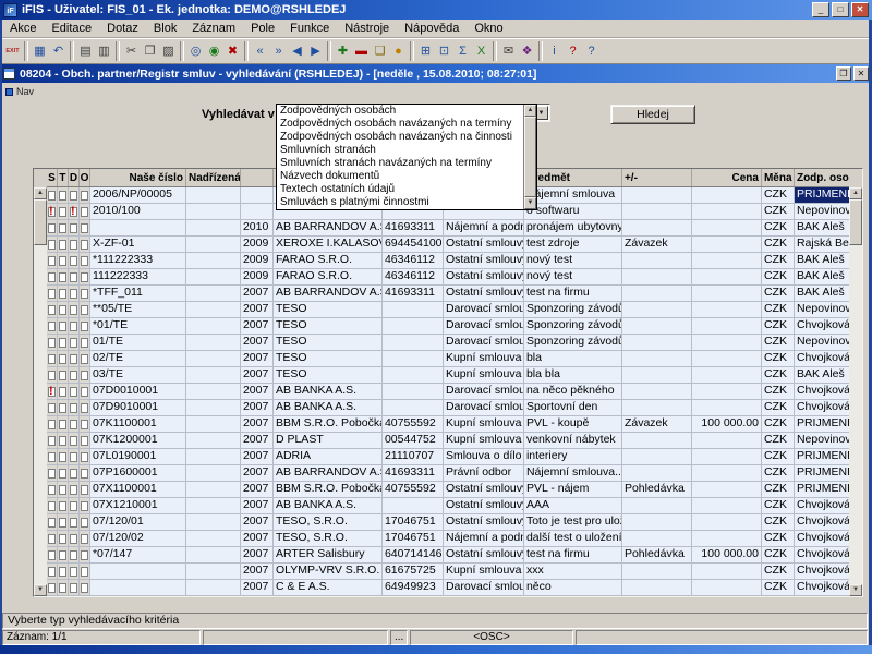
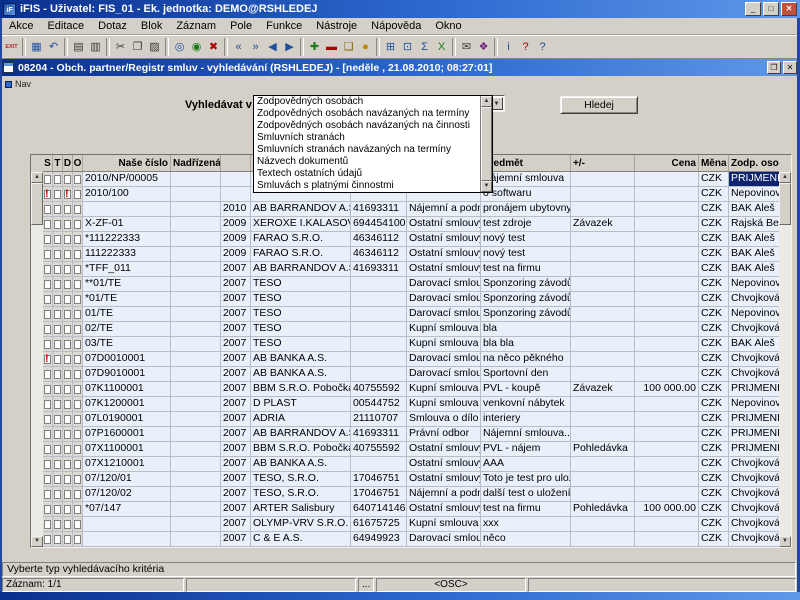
  iFIS - Uživatel: FIS_01 - Ek. jednotka: DEMO@RSHLEDEJ
  _
  □
  ✕
  Akce
  Editace
  Dotaz
  Blok
  Záznam
  Pole
  Funkce
  Nástroje
  Nápověda
  Okno
  ▦
  ↶
  ▤
  ▥
  ✂
  ❐
  ▨
  ◎
  ◉
  ✖
  «
  »
  ◀
  ▶
  ✚
  ▬
  ❑
  ●
  ⊞
  ⊡
  Σ
  X
  ✉
  ❖
  i
  ?
  ?
- 08204 - Obch. partner/Registr smluv - vyhledávání (RSHLEDEJ) - [neděle , 15.08.2010; 08:27:01]
+ 08204 - Obch. partner/Registr smluv - vyhledávání (RSHLEDEJ) - [neděle , 21.08.2010; 08:27:01]
  ❐
  ✕
  Nav
  Vyhledávat v
  Hledej
  S
  T
  D
  O
  Naše číslo
  Nadřízená
  edmět
  +/-
  Cena
  Měna
  Zodp. oso
- 2006/NP/00005
+ 2010/NP/00005
  ájemní smlouva
  CZK
  PRIJMEN
  !
  !
  2010/100
  o softwaru
  CZK
  Nepovinov
  2010
  AB BARRANDOV A.
  41693311
  Nájemní a pod
  pronájem ubytovny
  CZK
  BAK Aleš
  X-ZF-01
  2009
  XEROXE I.KALASO
  694454100
  Ostatní smlouv
  test zdroje
  Závazek
  CZK
  Rajská Be
  *111222333
  2009
  FARAO S.R.O.
  46346112
  Ostatní smlouv
  nový test
  CZK
  BAK Aleš
  111222333
  2009
  FARAO S.R.O.
  46346112
  Ostatní smlouv
  nový test
  CZK
  BAK Aleš
  *TFF_011
  2007
  AB BARRANDOV A.
  41693311
  Ostatní smlouv
  test na firmu
  CZK
  BAK Aleš
- **05/TE
+ **01/TE
  2007
  TESO
  Darovací smlou
  Sponzoring závodů
  CZK
  Nepovinov
  *01/TE
  2007
  TESO
  Darovací smlou
  Sponzoring závodů
  CZK
  Chvojková
  01/TE
  2007
  TESO
  Darovací smlou
  Sponzoring závodů
  CZK
  Nepovinov
  02/TE
  2007
  TESO
  Kupní smlouva
  bla
  CZK
  Chvojková
  03/TE
  2007
  TESO
  Kupní smlouva
  bla bla
  CZK
  BAK Aleš
  !
  07D0010001
  2007
  AB BANKA A.S.
  Darovací smlou
  na něco pěkného
  CZK
  Chvojková
  07D9010001
  2007
  AB BANKA A.S.
  Darovací smlou
  Sportovní den
  CZK
  Chvojková
  07K1100001
  2007
  BBM S.R.O. Pobočk
  40755592
  Kupní smlouva
  PVL - koupě
  Závazek
  100 000.00
  CZK
  PRIJMEN
  07K1200001
  2007
  D PLAST
  00544752
  Kupní smlouva
  venkovní nábytek
  CZK
  Nepovinov
  07L0190001
  2007
  ADRIA
  21110707
  Smlouva o dílo
  interiery
  CZK
  PRIJMEN
  07P1600001
  2007
  AB BARRANDOV A.
  41693311
  Právní odbor
  Nájemní smlouva..
  CZK
  PRIJMEN
  07X1100001
  2007
  BBM S.R.O. Pobočk
  40755592
  Ostatní smlouv
  PVL - nájem
  Pohledávka
  CZK
  PRIJMEN
  07X1210001
  2007
  AB BANKA A.S.
  Ostatní smlouv
  AAA
  CZK
  Chvojková
  07/120/01
  2007
  TESO, S.R.O.
  17046751
  Ostatní smlouv
  Toto je test pro ulo
  CZK
  Chvojková
  07/120/02
  2007
  TESO, S.R.O.
  17046751
  Nájemní a pod
  další test o uložení
  CZK
  Chvojková
  *07/147
  2007
  ARTER Salisbury
  640714146
  Ostatní smlouv
  test na firmu
  Pohledávka
  100 000.00
  CZK
  Chvojková
  2007
  OLYMP-VRV S.R.O.
  61675725
  Kupní smlouva
  xxx
  CZK
  Chvojková
  2007
  C & E A.S.
  64949923
  Darovací smlou
  něco
  CZK
  Chvojková
  Zodpovědných osobách
  Zodpovědných osobách navázaných na termíny
  Zodpovědných osobách navázaných na činnosti
  Smluvních stranách
  Smluvních stranách navázaných na termíny
  Názvech dokumentů
  Textech ostatních údajů
  Smluvách s platnými činnostmi
  Vyberte typ vyhledávacího kritéria
  Záznam: 1/1
  ...
  <OSC>
